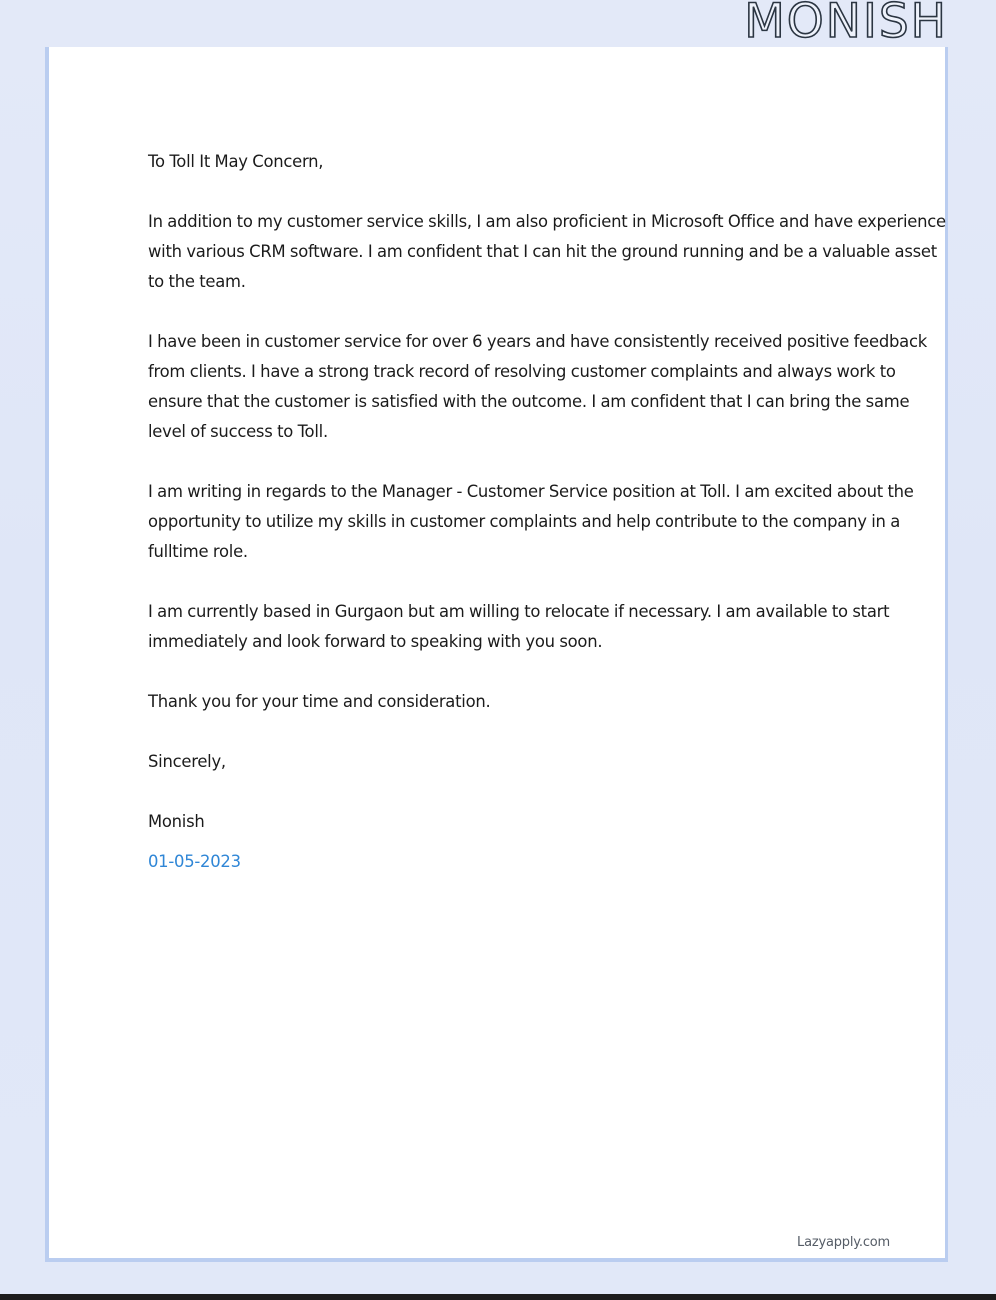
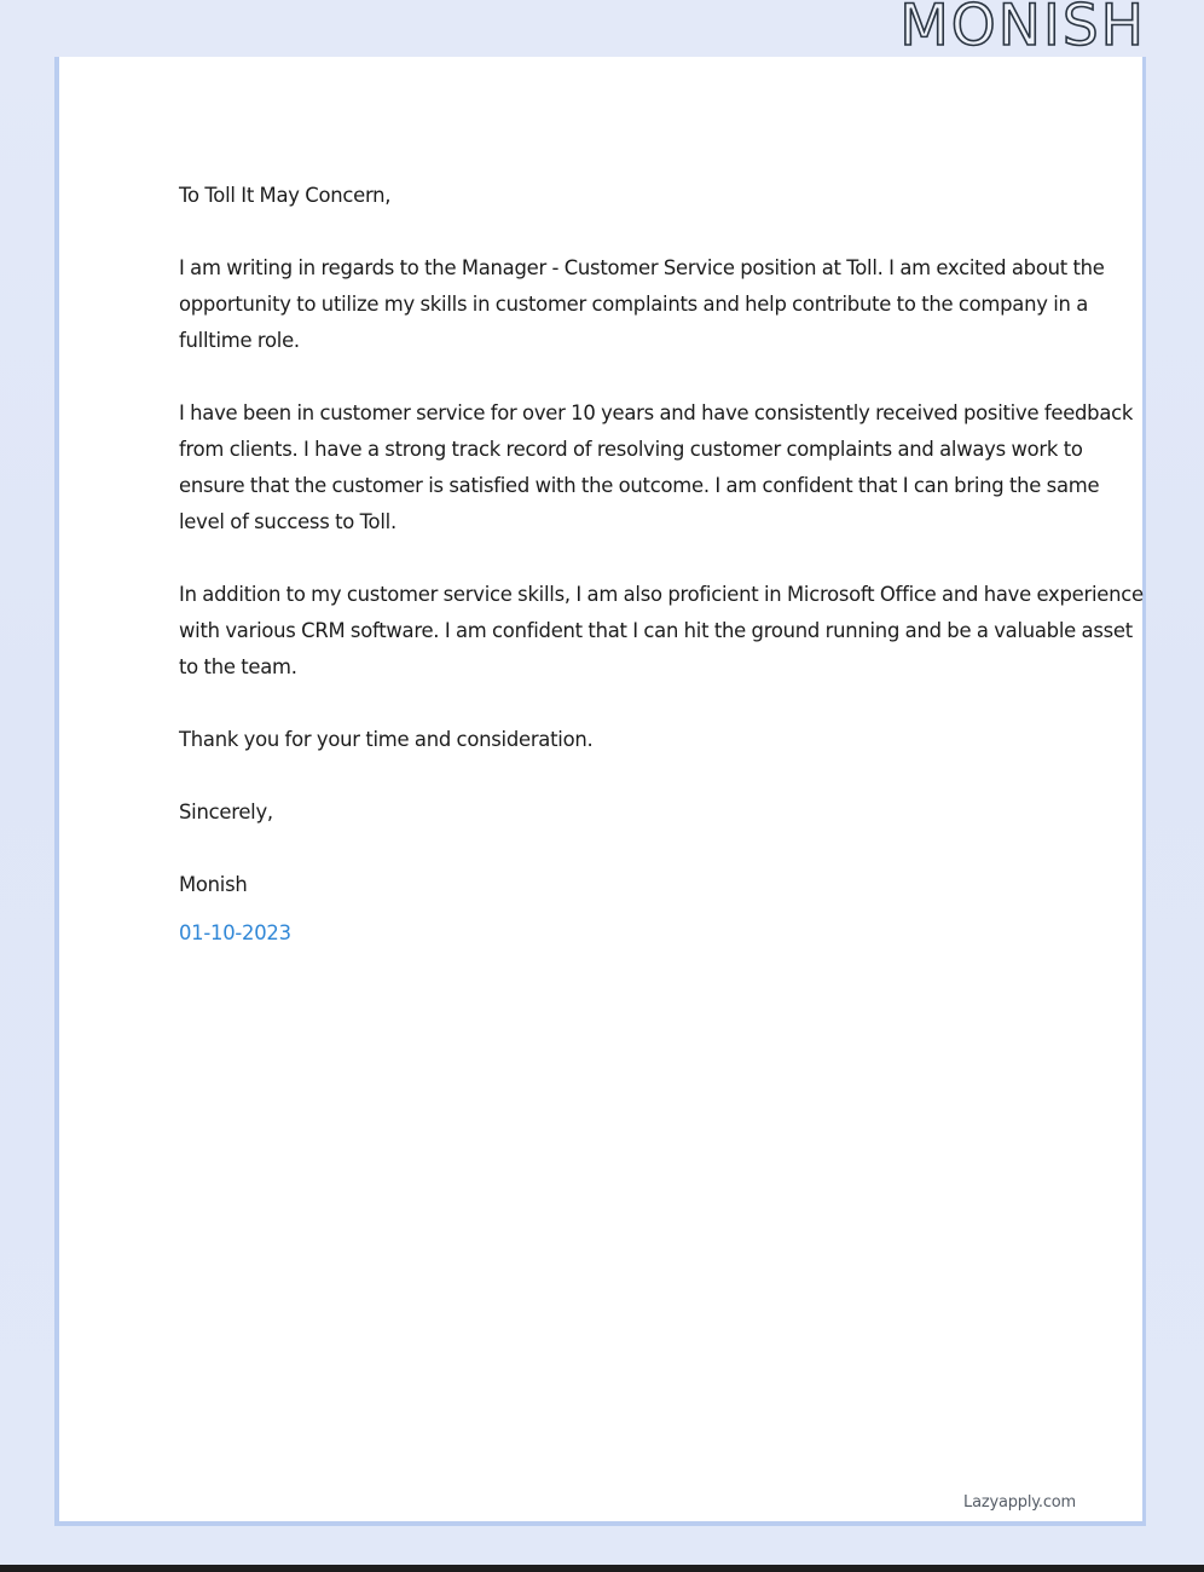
  MONISH
  To Toll It May Concern,
- In addition to my customer service skills, I am also proficient in Microsoft Office and have experience with various CRM software. I am confident that I can hit the ground running and be a valuable asset to the team.
+ I am writing in regards to the Manager - Customer Service position at Toll. I am excited about the opportunity to utilize my skills in customer complaints and help contribute to the company in a fulltime role.
- I have been in customer service for over 6 years and have consistently received positive feedback from clients. I have a strong track record of resolving customer complaints and always work to ensure that the customer is satisfied with the outcome. I am confident that I can bring the same level of success to Toll.
+ I have been in customer service for over 10 years and have consistently received positive feedback from clients. I have a strong track record of resolving customer complaints and always work to ensure that the customer is satisfied with the outcome. I am confident that I can bring the same level of success to Toll.
- I am writing in regards to the Manager - Customer Service position at Toll. I am excited about the opportunity to utilize my skills in customer complaints and help contribute to the company in a fulltime role.
+ In addition to my customer service skills, I am also proficient in Microsoft Office and have experience with various CRM software. I am confident that I can hit the ground running and be a valuable asset to the team.
- I am currently based in Gurgaon but am willing to relocate if necessary. I am available to start immediately and look forward to speaking with you soon.
  Thank you for your time and consideration.
  Sincerely,
  Monish
- 01-05-2023
+ 01-10-2023
  Lazyapply.com
